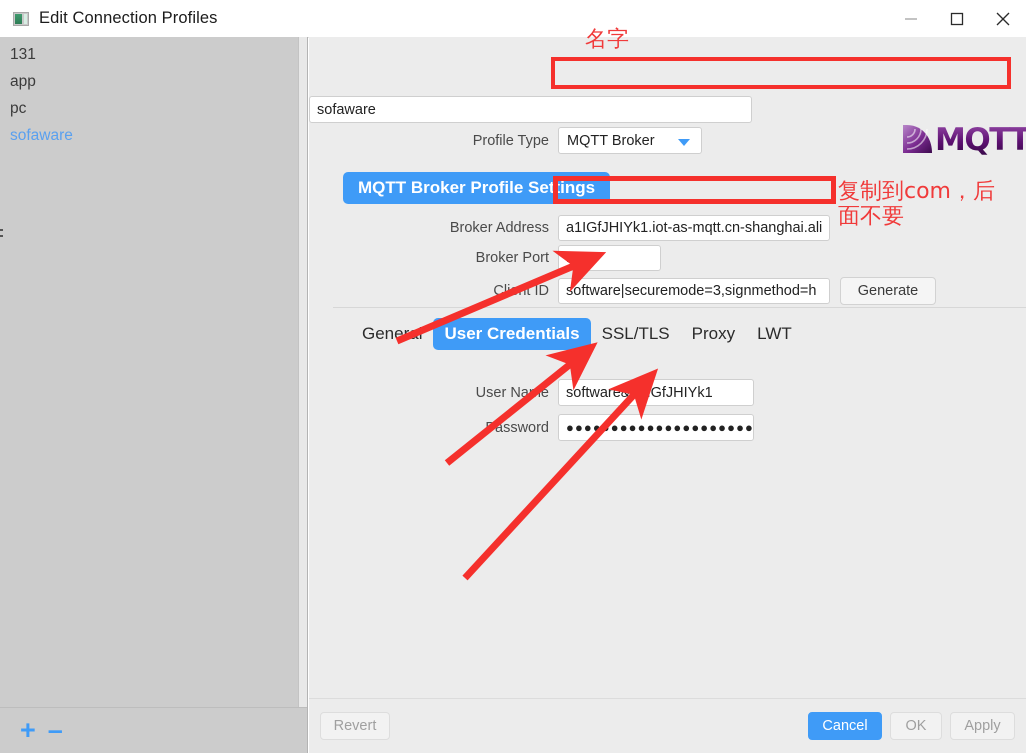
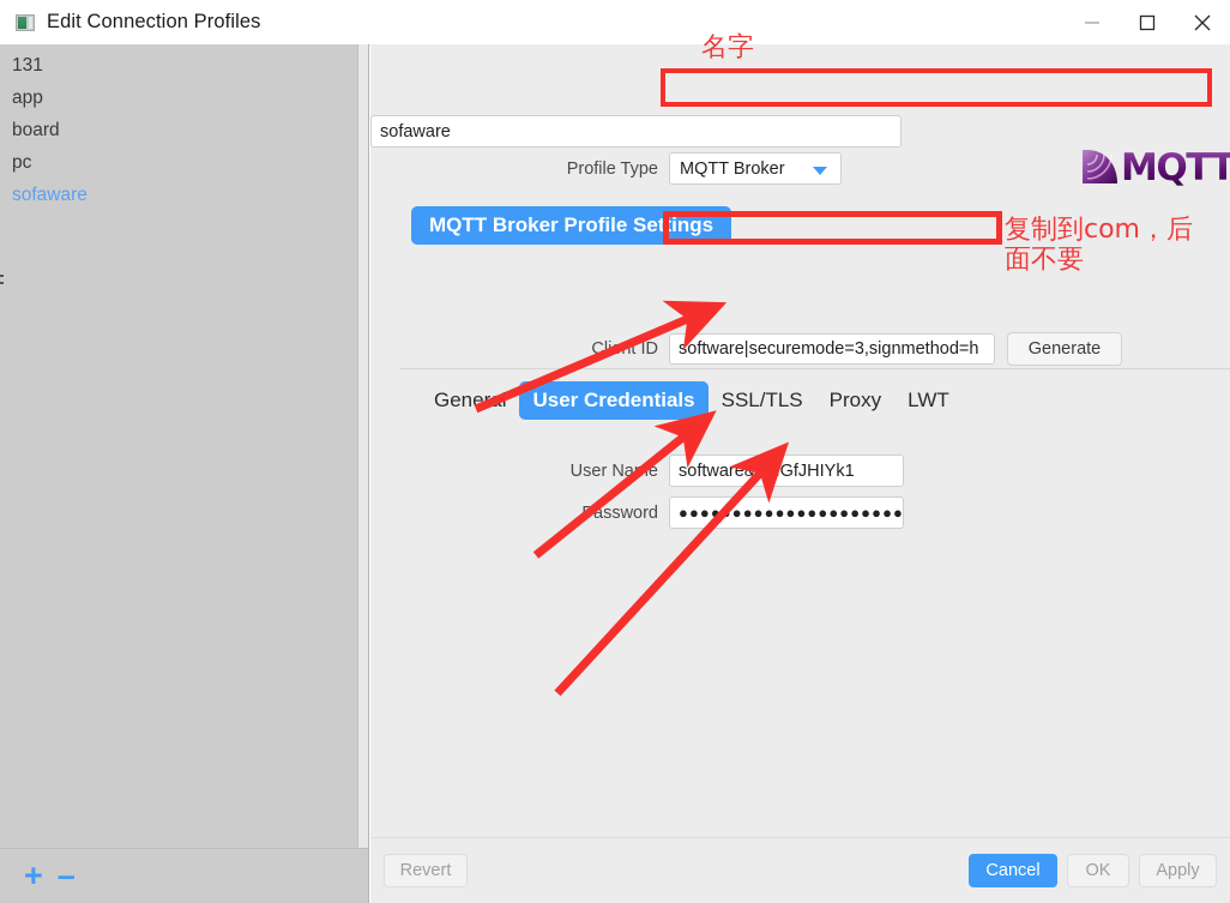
  Edit Connection Profiles
  131
  app
+ board
  pc
  sofaware
  +
  –
  sofaware
  Profile Type
  MQTT Broker
  MQTT
  MQTT Broker Profile Settings
- Broker Address
- a1IGfJHIYk1.iot-as-mqtt.cn-shanghai.ali
- Broker Port
- 1883
  software|securemode=3,signmethod=h
  Generate
  User Credentials
  SSL/TLS
  Proxy
  LWT
  User Nae
  software&1IGfJHIYk1
  assword
  ●●●●●●●●●●●●●●●●●●●●
  Revert
  Cancel
  OK
  Apply
  名字
  复制到com，后
  面不要
